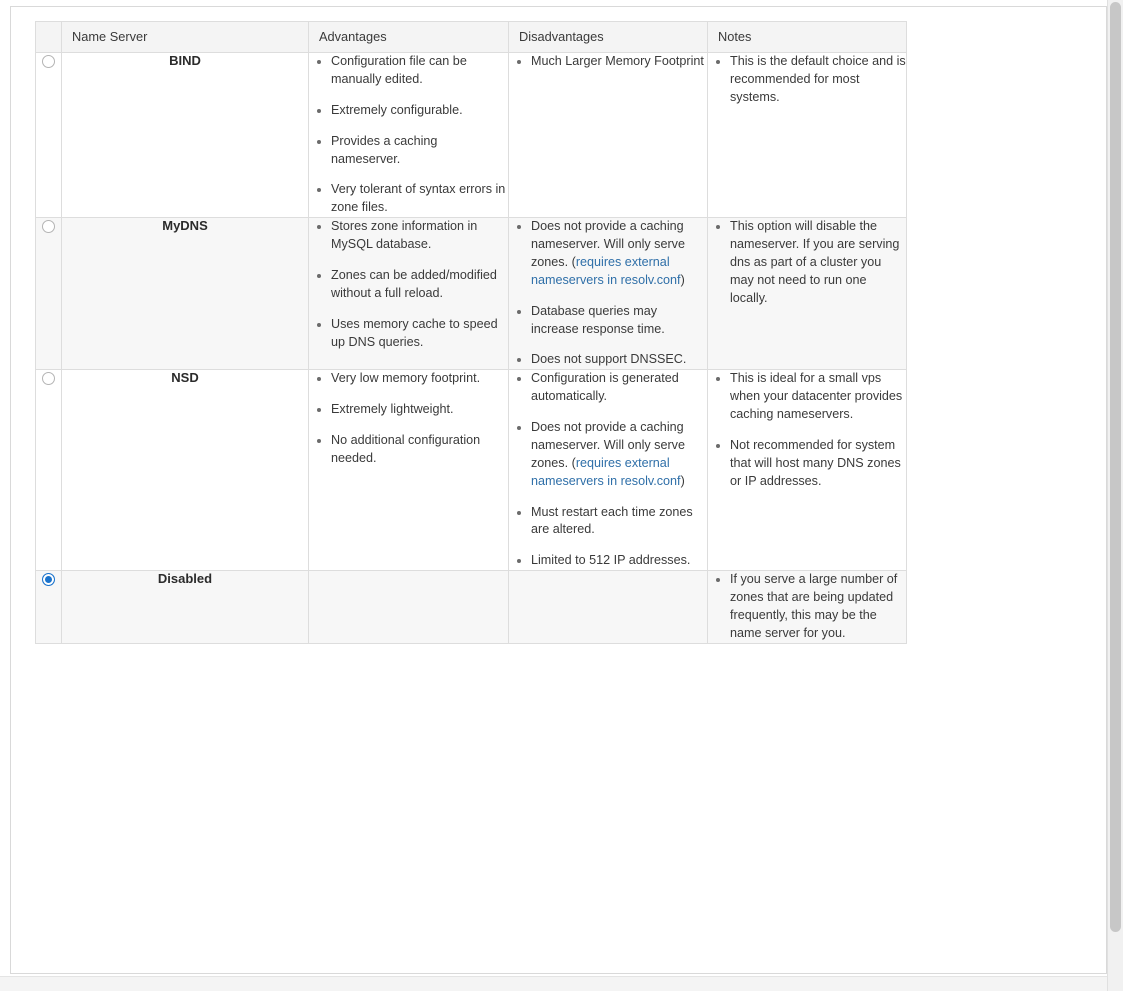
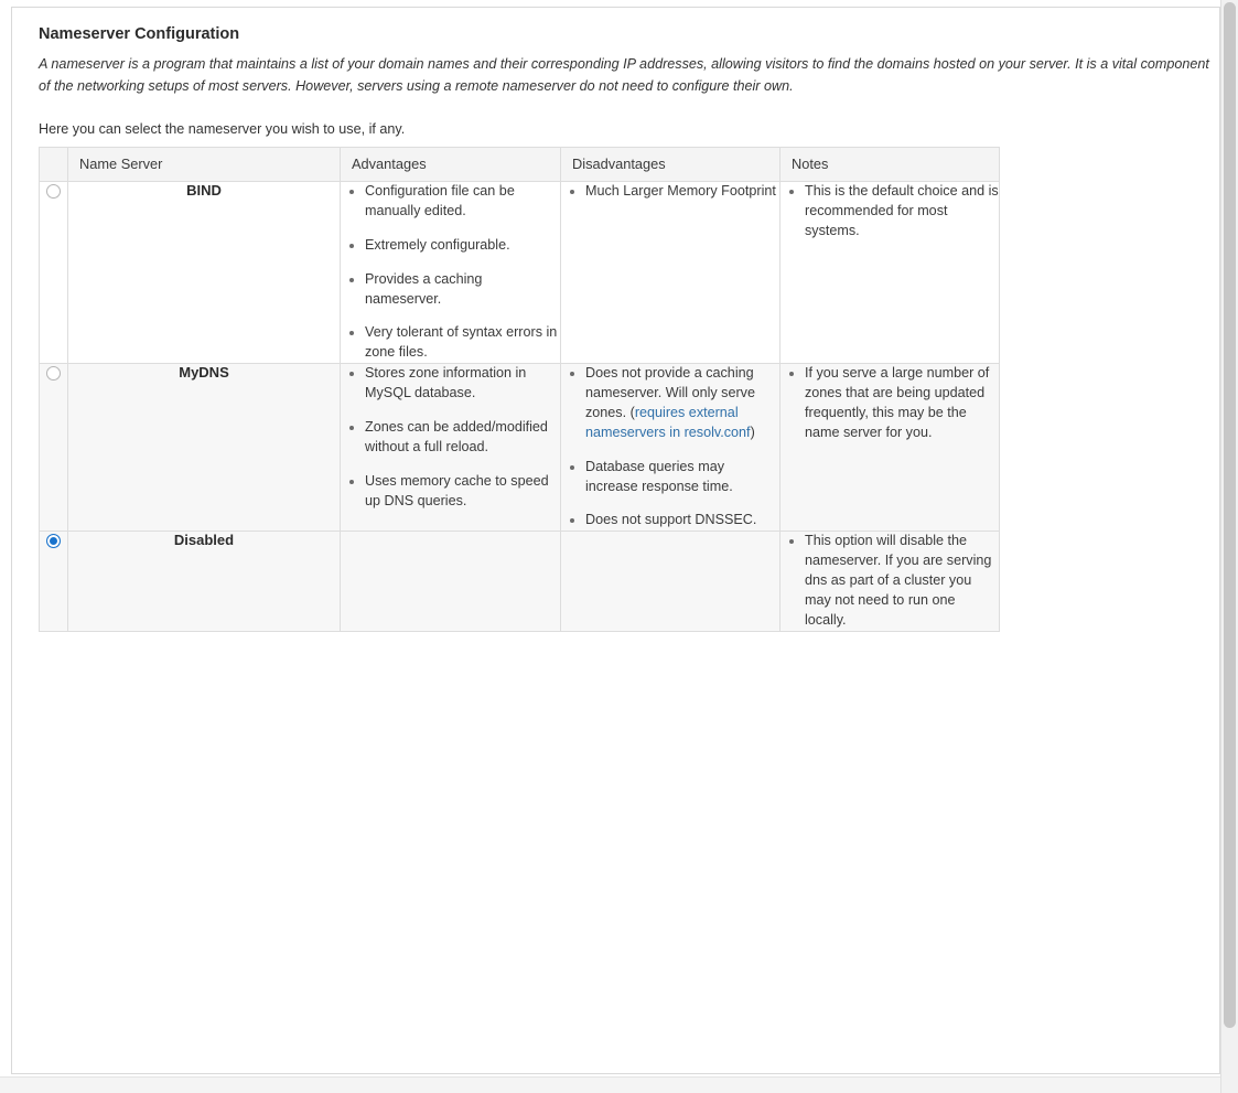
+ Nameserver Configuration
+ A nameserver is a program that maintains a list of your domain names and their corresponding IP addresses, allowing visitors to find the domains hosted on your server. It is a vital component of the networking setups of most servers. However, servers using a remote nameserver do not need to configure their own.
+ Here you can select the nameserver you wish to use, if any.
  	Name Server	Advantages	Disadvantages	Notes
  	BIND	Configuration file can be manually edited. Extremely configurable. Provides a caching nameserver. Very tolerant of syntax errors in zone files.	Much Larger Memory Footprint	This is the default choice and is recommended for most systems.
- 	MyDNS	Stores zone information in MySQL database. Zones can be added/modified without a full reload. Uses memory cache to speed up DNS queries.	Does not provide a caching nameserver. Will only serve zones. (requires external nameservers in resolv.conf) Database queries may increase response time. Does not support DNSSEC.	This option will disable the nameserver. If you are serving dns as part of a cluster you may not need to run one locally.
+ 	MyDNS	Stores zone information in MySQL database. Zones can be added/modified without a full reload. Uses memory cache to speed up DNS queries.	Does not provide a caching nameserver. Will only serve zones. (requires external nameservers in resolv.conf) Database queries may increase response time. Does not support DNSSEC.	If you serve a large number of zones that are being updated frequently, this may be the name server for you.
- 	NSD	Very low memory footprint. Extremely lightweight. No additional configuration needed.	Configuration is generated automatically. Does not provide a caching nameserver. Will only serve zones. (requires external nameservers in resolv.conf) Must restart each time zones are altered. Limited to 512 IP addresses.	This is ideal for a small vps when your datacenter provides caching nameservers. Not recommended for system that will host many DNS zones or IP addresses.
- 	Disabled			If you serve a large number of zones that are being updated frequently, this may be the name server for you.
+ 	Disabled			This option will disable the nameserver. If you are serving dns as part of a cluster you may not need to run one locally.
